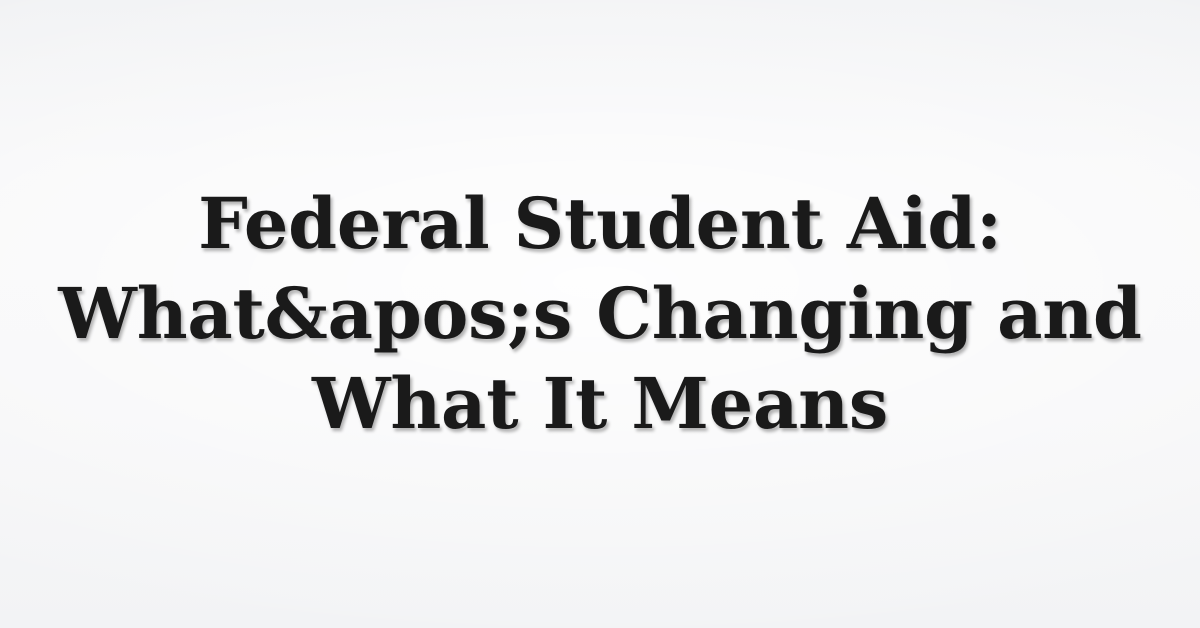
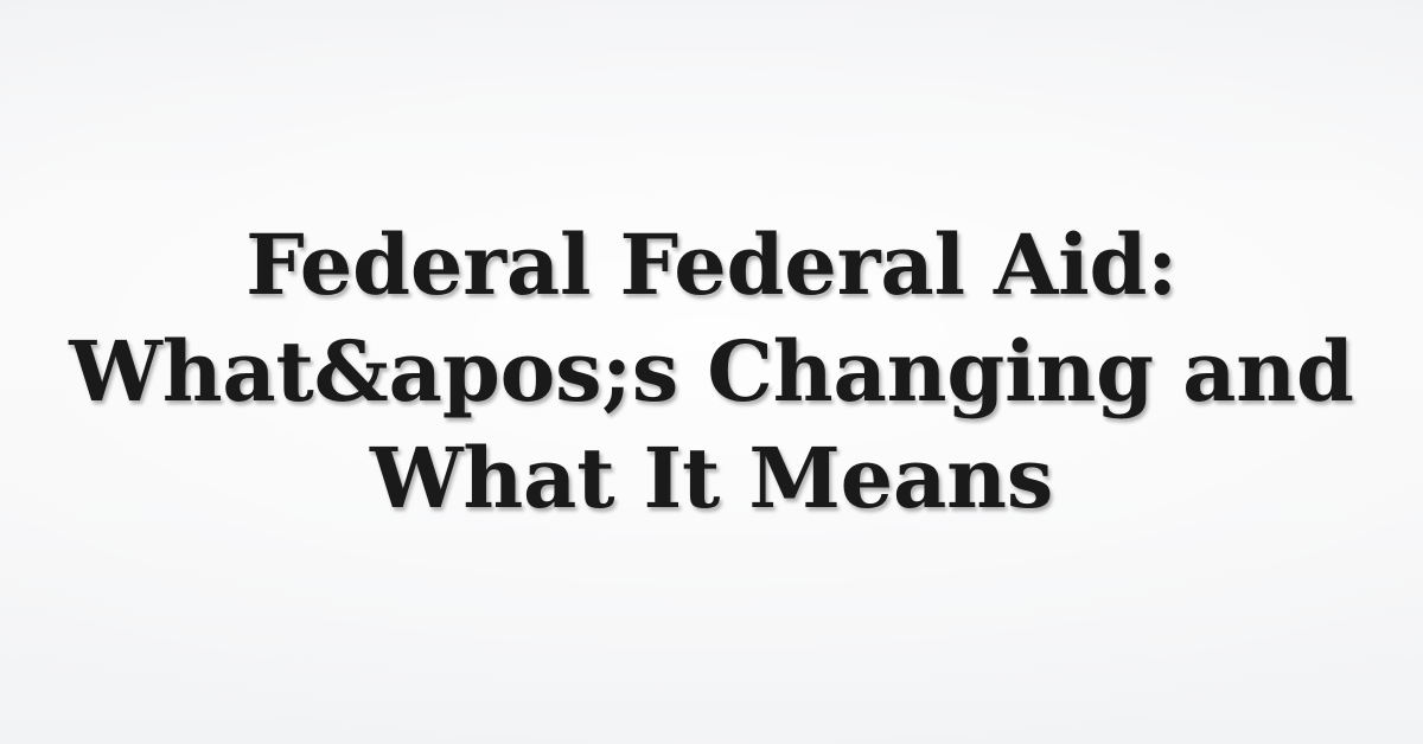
- Federal Student Aid: What&apos;s Changing and What It Means
+ Federal Federal Aid: What&apos;s Changing and What It Means
